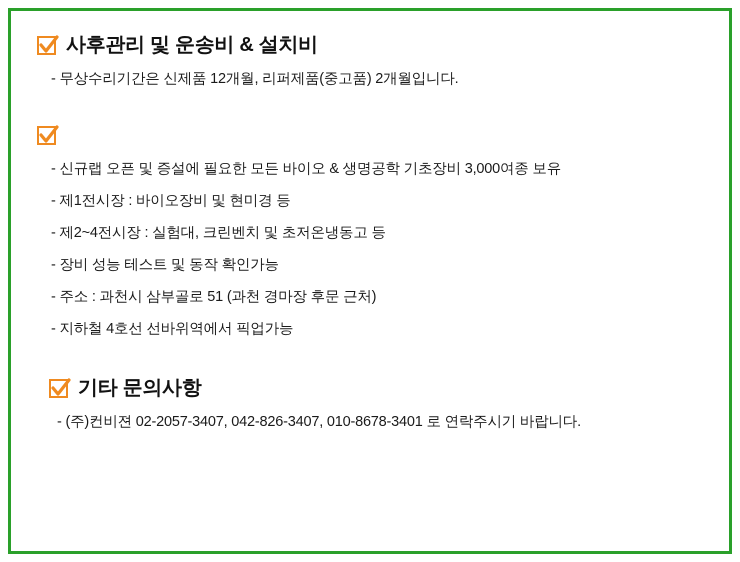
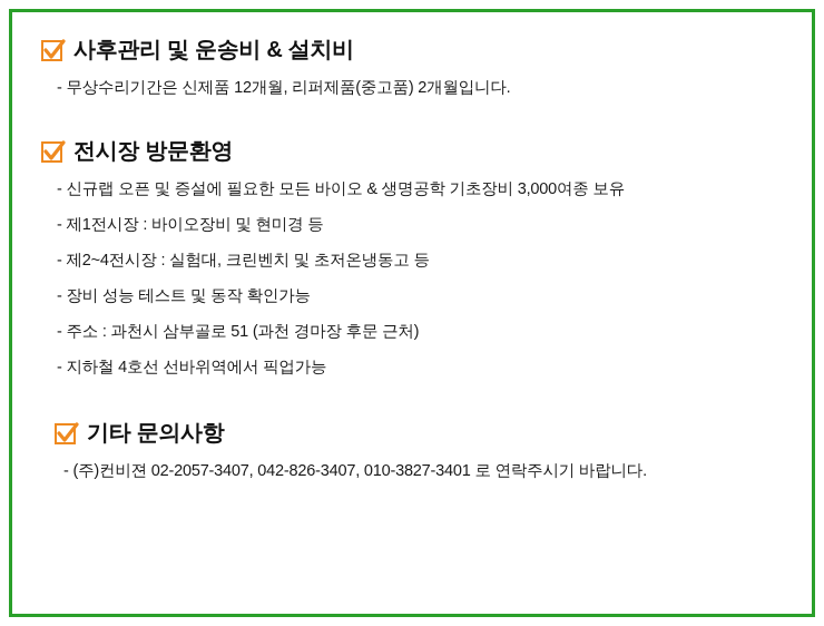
  사후관리 및 운송비 & 설치비
  - 무상수리기간은 신제품 12개월, 리퍼제품(중고품) 2개월입니다.
+ 전시장 방문환영
  - 신규랩 오픈 및 증설에 필요한 모든 바이오 & 생명공학 기초장비 3,000여종 보유
  - 제1전시장 : 바이오장비 및 현미경 등
  - 제2~4전시장 : 실험대, 크린벤치 및 초저온냉동고 등
  - 장비 성능 테스트 및 동작 확인가능
  - 주소 : 과천시 삼부골로 51 (과천 경마장 후문 근처)
  - 지하철 4호선 선바위역에서 픽업가능
  기타 문의사항
- - (주)컨비젼 02-2057-3407, 042-826-3407, 010-8678-3401 로 연락주시기 바랍니다.
+ - (주)컨비젼 02-2057-3407, 042-826-3407, 010-3827-3401 로 연락주시기 바랍니다.
